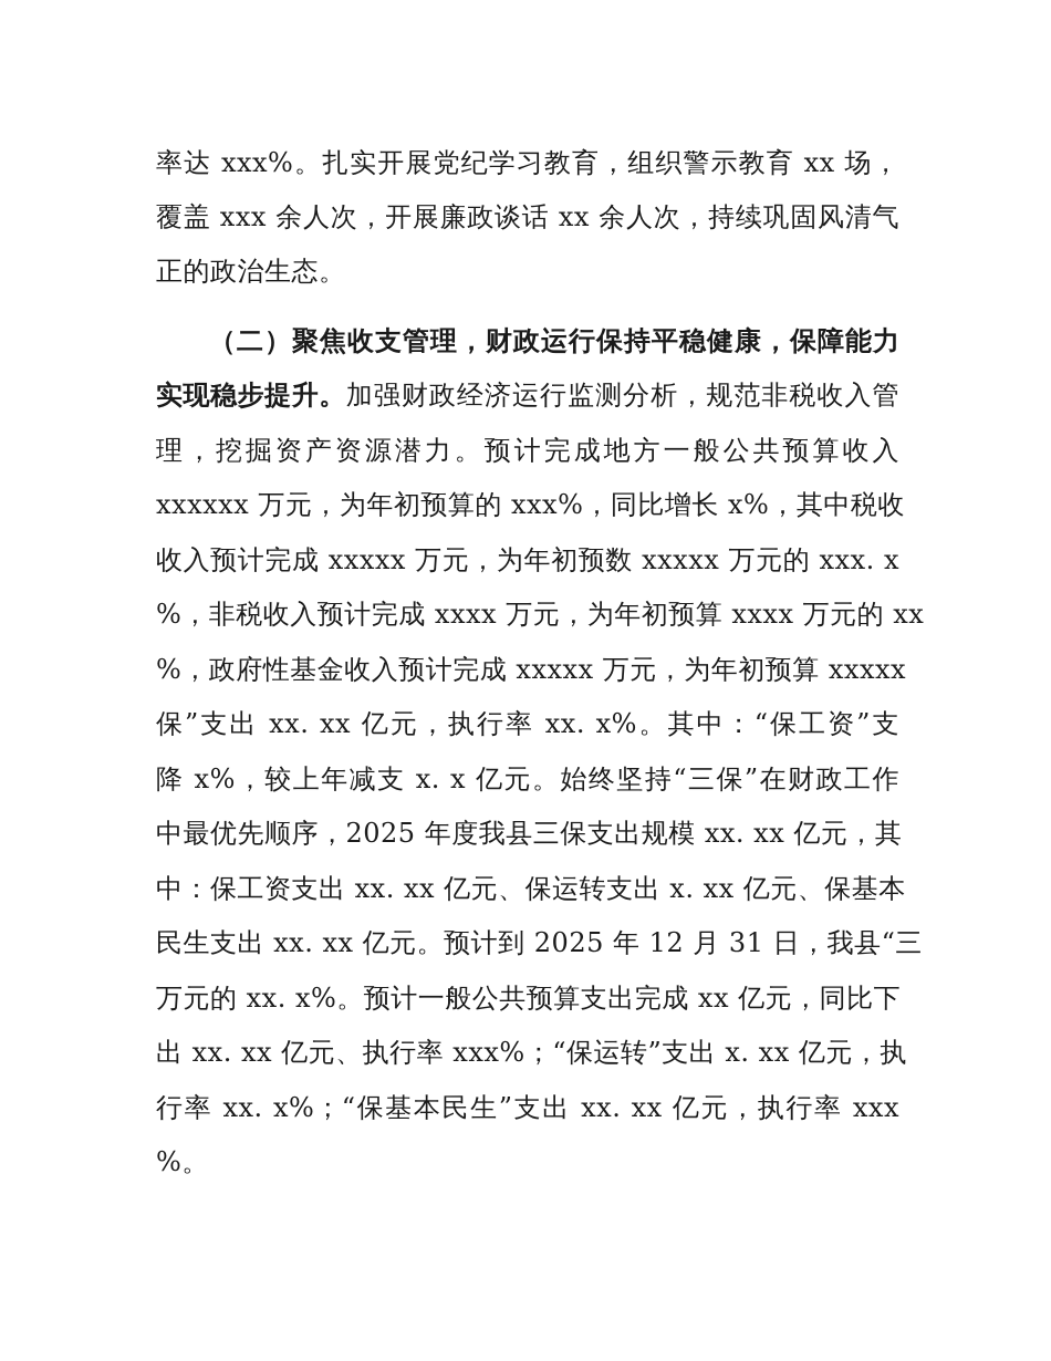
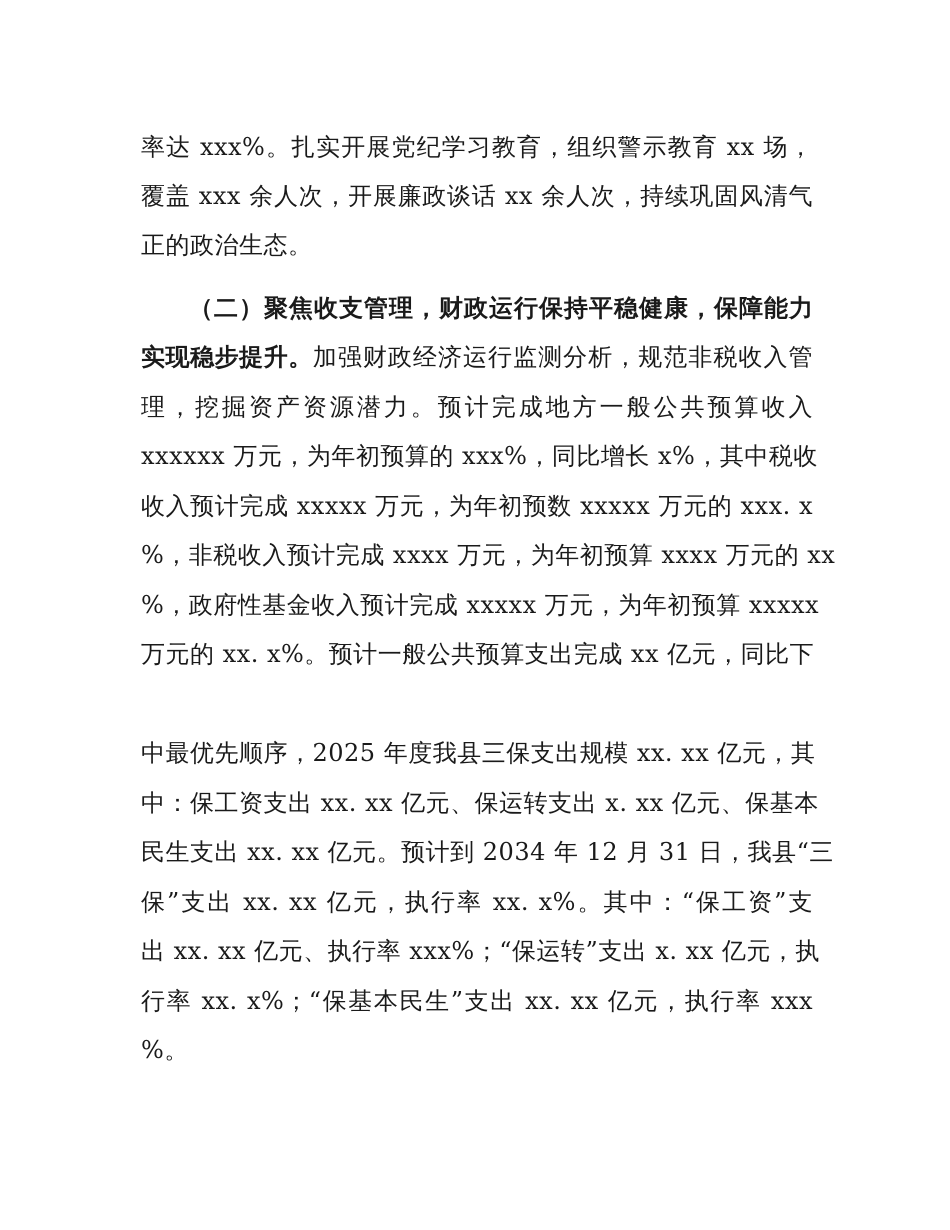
  率达 xxx%。扎实开展党纪学习教育，组织警示教育 xx 场，
  覆盖 xxx 余人次，开展廉政谈话 xx 余人次，持续巩固风清气
  正的政治生态。
  （二）聚焦收支管理，财政运行保持平稳健康，保障能力
  实现稳步提升。加强财政经济运行监测分析，规范非税收入管
  理，挖掘资产资源潜力。预计完成地方一般公共预算收入
  xxxxxx 万元，为年初预算的 xxx%，同比增长 x%，其中税收
  收入预计完成 xxxxx 万元，为年初预数 xxxxx 万元的 xxx. x
  %，非税收入预计完成 xxxx 万元，为年初预算 xxxx 万元的 xx
  %，政府性基金收入预计完成 xxxxx 万元，为年初预算 xxxxx
- 保”支出 xx. xx 亿元，执行率 xx. x%。其中：“保工资”支
+ 万元的 xx. x%。预计一般公共预算支出完成 xx 亿元，同比下
- 降 x%，较上年减支 x. x 亿元。始终坚持“三保”在财政工作
  中最优先顺序，2025 年度我县三保支出规模 xx. xx 亿元，其
  中：保工资支出 xx. xx 亿元、保运转支出 x. xx 亿元、保基本
- 民生支出 xx. xx 亿元。预计到 2025 年 12 月 31 日，我县“三
+ 民生支出 xx. xx 亿元。预计到 2034 年 12 月 31 日，我县“三
- 万元的 xx. x%。预计一般公共预算支出完成 xx 亿元，同比下
+ 保”支出 xx. xx 亿元，执行率 xx. x%。其中：“保工资”支
  出 xx. xx 亿元、执行率 xxx%；“保运转”支出 x. xx 亿元，执
  行率 xx. x%；“保基本民生”支出 xx. xx 亿元，执行率 xxx
  %。
